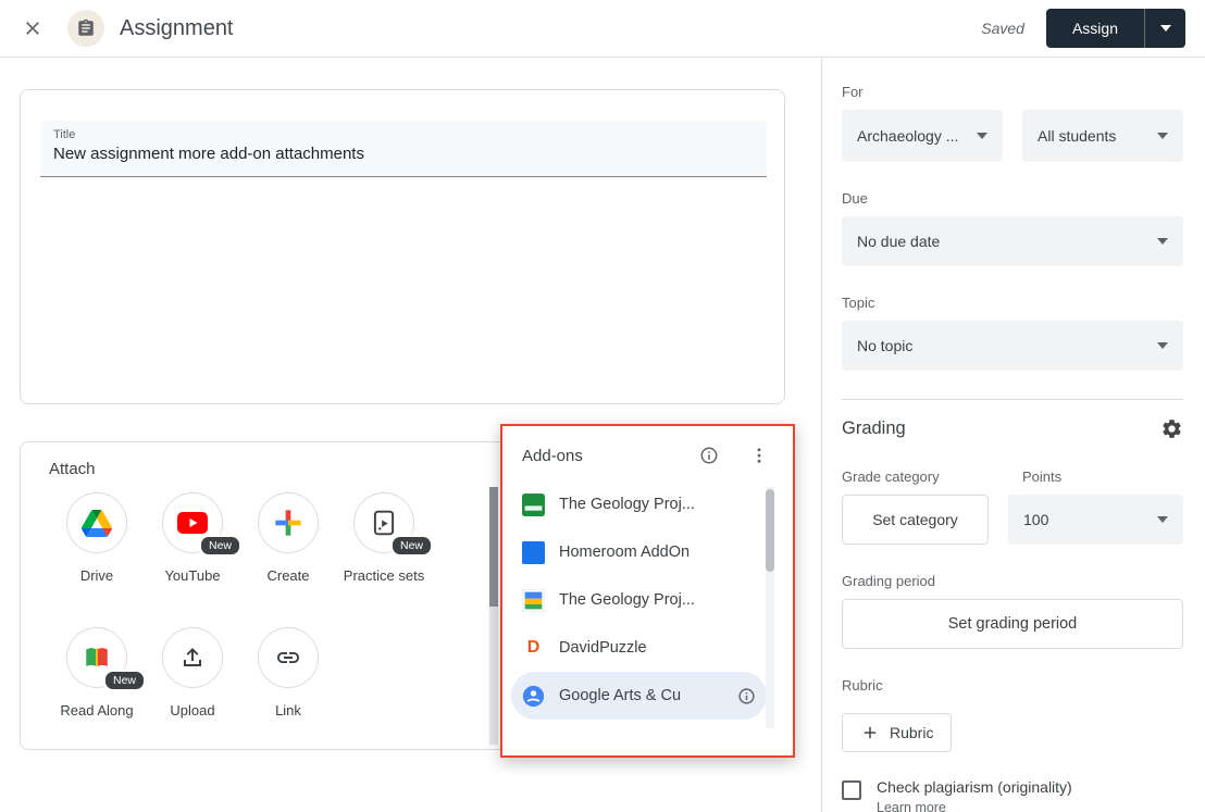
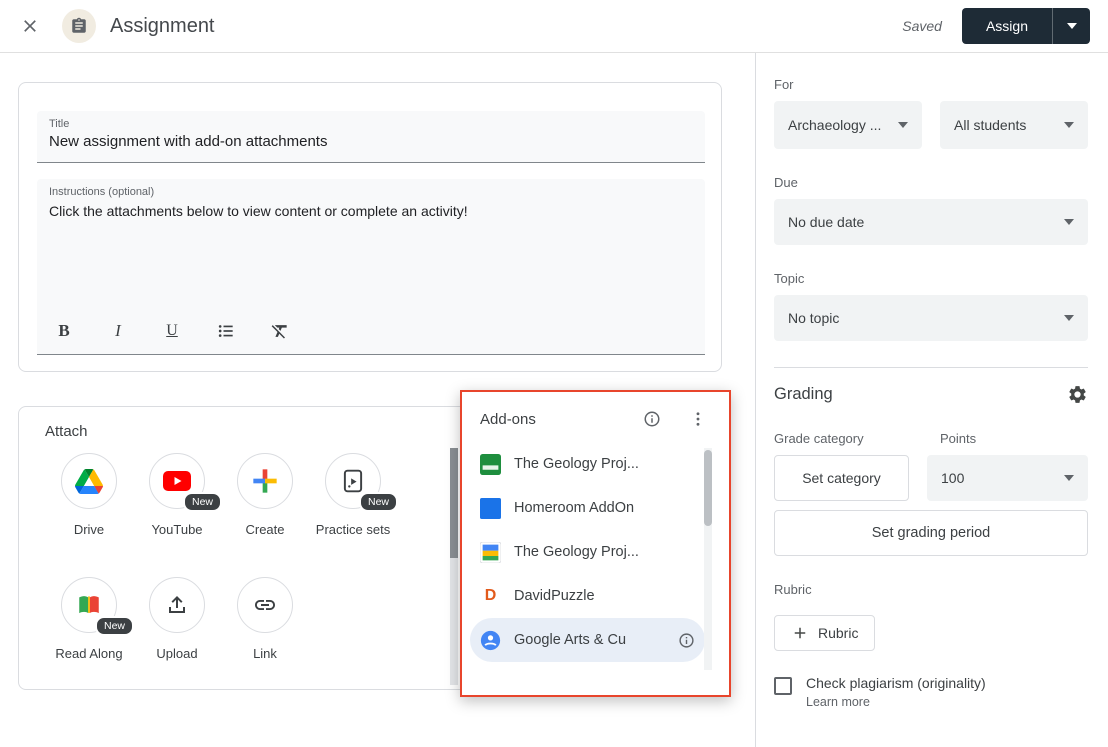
  Assignment
  Saved
  Assign
  Title
- New assignment more add-on attachments
+ New assignment with add-on attachments
+ Instructions (optional)
+ Click the attachments below to view content or complete an activity!
+ B
+ I
+ U
  Attach
  Drive
  New
  YouTube
  Create
  New
  Practice sets
  New
  Read Along
  Upload
  Link
  Add-ons
  The Geology Proj...
  Homeroom AddOn
  The Geology Proj...
  D
  DavidPuzzle
  Google Arts & Cu
  For
  Archaeology ...
  All students
  Due
  No due date
  Topic
  No topic
  Grading
  Grade category
  Points
  Set category
  100
- Grading period
  Set grading period
  Rubric
  Rubric
  Check plagiarism (originality)
  Learn more
